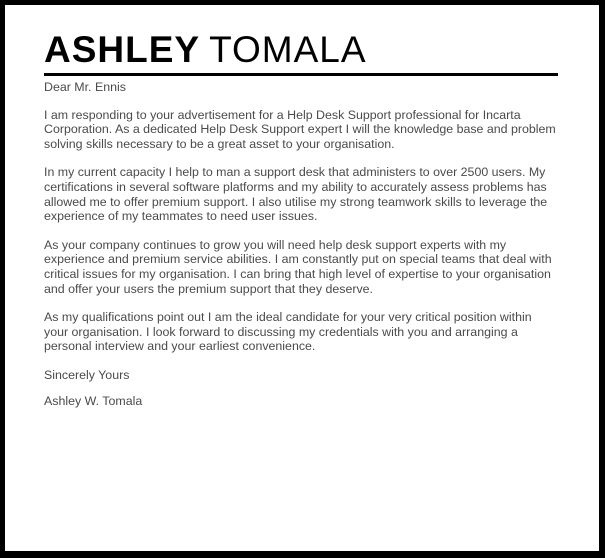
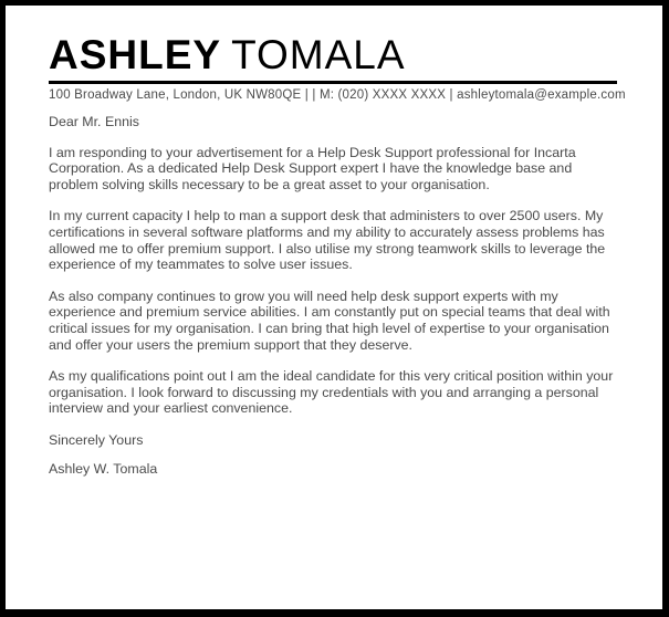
  ASHLEY TOMALA
+ 100 Broadway Lane, London, UK NW80QE | | M: (020) XXXX XXXX | ashleytomala@example.com
  Dear Mr. Ennis
- I am responding to your advertisement for a Help Desk Support professional for Incarta Corporation. As a dedicated Help Desk Support expert I will the knowledge base and problem solving skills necessary to be a great asset to your organisation.
+ I am responding to your advertisement for a Help Desk Support professional for Incarta Corporation. As a dedicated Help Desk Support expert I have the knowledge base and problem solving skills necessary to be a great asset to your organisation.
- In my current capacity I help to man a support desk that administers to over 2500 users. My certifications in several software platforms and my ability to accurately assess problems has allowed me to offer premium support. I also utilise my strong teamwork skills to leverage the experience of my teammates to need user issues.
+ In my current capacity I help to man a support desk that administers to over 2500 users. My certifications in several software platforms and my ability to accurately assess problems has allowed me to offer premium support. I also utilise my strong teamwork skills to leverage the experience of my teammates to solve user issues.
- As your company continues to grow you will need help desk support experts with my experience and premium service abilities. I am constantly put on special teams that deal with critical issues for my organisation. I can bring that high level of expertise to your organisation and offer your users the premium support that they deserve.
+ As also company continues to grow you will need help desk support experts with my experience and premium service abilities. I am constantly put on special teams that deal with critical issues for my organisation. I can bring that high level of expertise to your organisation and offer your users the premium support that they deserve.
- As my qualifications point out I am the ideal candidate for your very critical position within your organisation. I look forward to discussing my credentials with you and arranging a personal interview and your earliest convenience.
+ As my qualifications point out I am the ideal candidate for this very critical position within your organisation. I look forward to discussing my credentials with you and arranging a personal interview and your earliest convenience.
  Sincerely Yours
  Ashley W. Tomala
